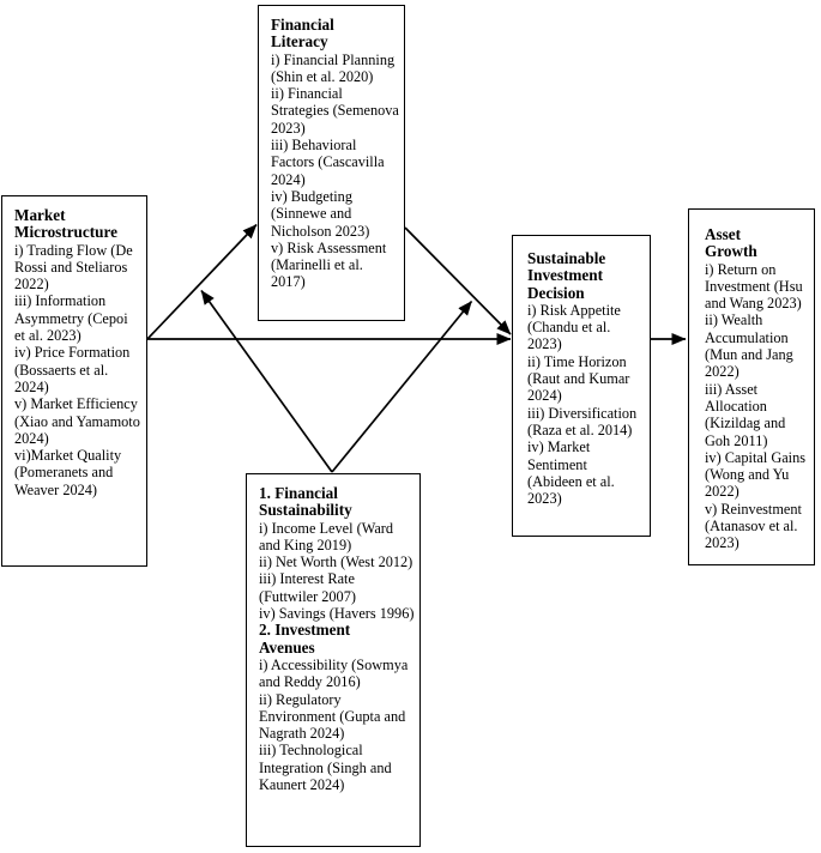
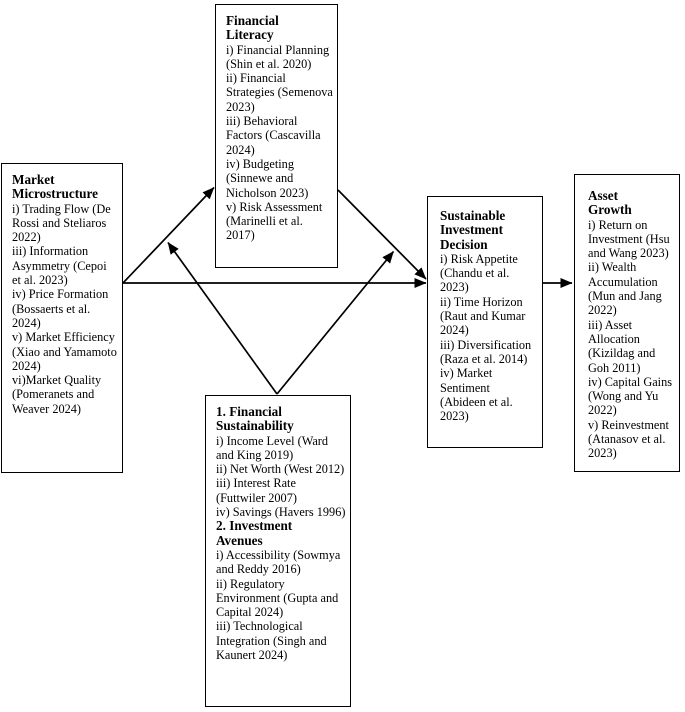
  Market Microstructure
  i) Trading Flow (De Rossi and Steliaros 2022)
  iii) Information Asymmetry (Cepoi et al. 2023)
  iv) Price Formation (Bossaerts et al. 2024)
  v) Market Efficiency (Xiao and Yamamoto 2024)
  vi)Market Quality (Pomeranets and Weaver 2024)
  Financial Literacy
  i) Financial Planning (Shin et al. 2020)
  ii) Financial Strategies (Semenova 2023)
  iii) Behavioral Factors (Cascavilla 2024)
  iv) Budgeting (Sinnewe and Nicholson 2023)
  v) Risk Assessment (Marinelli et al. 2017)
  1. Financial Sustainability
  i) Income Level (Ward and King 2019)
  ii) Net Worth (West 2012)
  iii) Interest Rate (Futtwiler 2007)
  iv) Savings (Havers 1996)
  2. Investment Avenues
  i) Accessibility (Sowmya and Reddy 2016)
- ii) Regulatory Environment (Gupta and Nagrath 2024)
+ ii) Regulatory Environment (Gupta and Capital 2024)
  iii) Technological Integration (Singh and Kaunert 2024)
  Sustainable Investment Decision
  i) Risk Appetite (Chandu et al. 2023)
  ii) Time Horizon (Raut and Kumar 2024)
  iii) Diversification (Raza et al. 2014)
  iv) Market Sentiment (Abideen et al. 2023)
  Asset Growth
  i) Return on Investment (Hsu and Wang 2023)
  ii) Wealth Accumulation (Mun and Jang 2022)
  iii) Asset Allocation (Kizildag and Goh 2011)
  iv) Capital Gains (Wong and Yu 2022)
  v) Reinvestment (Atanasov et al. 2023)
